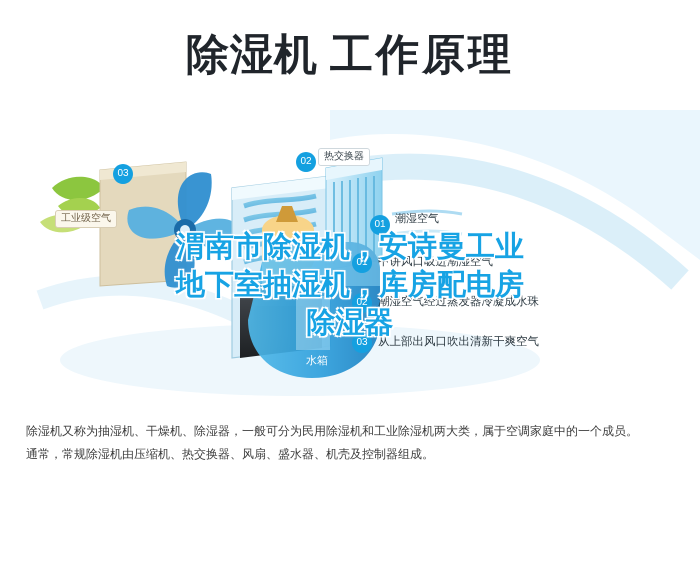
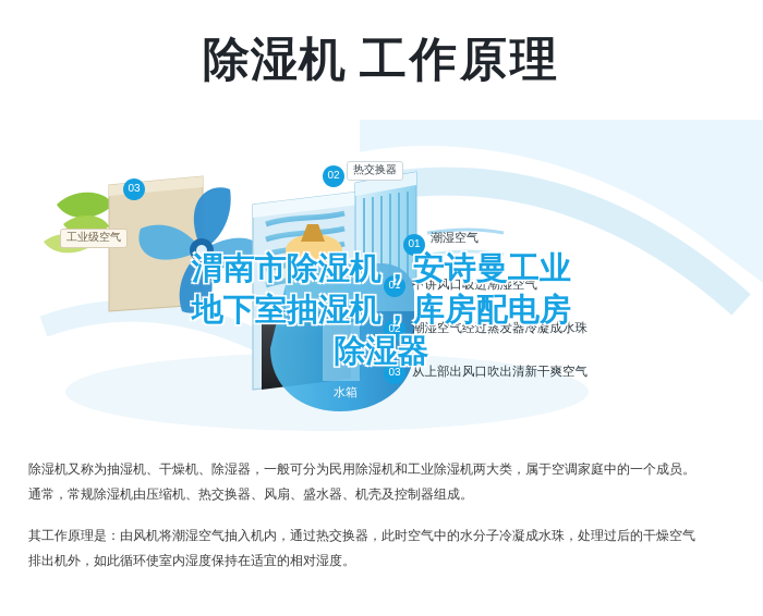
  除湿机 工作原理
  01
  02
  03
  01
  02
  03
  热交换器
  工业级空气
  潮湿空气
  水箱
  中讲风口吸进潮湿空气
  潮湿空气经过蒸发器冷凝成水珠
  从上部出风口吹出清新干爽空气
  渭南市除湿机，安诗曼工业
  地下室抽湿机，库房配电房
  除湿器
  除湿机又称为抽湿机、干燥机、除湿器，一般可分为民用除湿机和工业除湿机两大类，属于空调家庭中的一个成员。
  通常，常规除湿机由压缩机、热交换器、风扇、盛水器、机壳及控制器组成。
+ 其工作原理是：由风机将潮湿空气抽入机内，通过热交换器，此时空气中的水分子冷凝成水珠，处理过后的干燥空气
+ 排出机外，如此循环使室内湿度保持在适宜的相对湿度。
